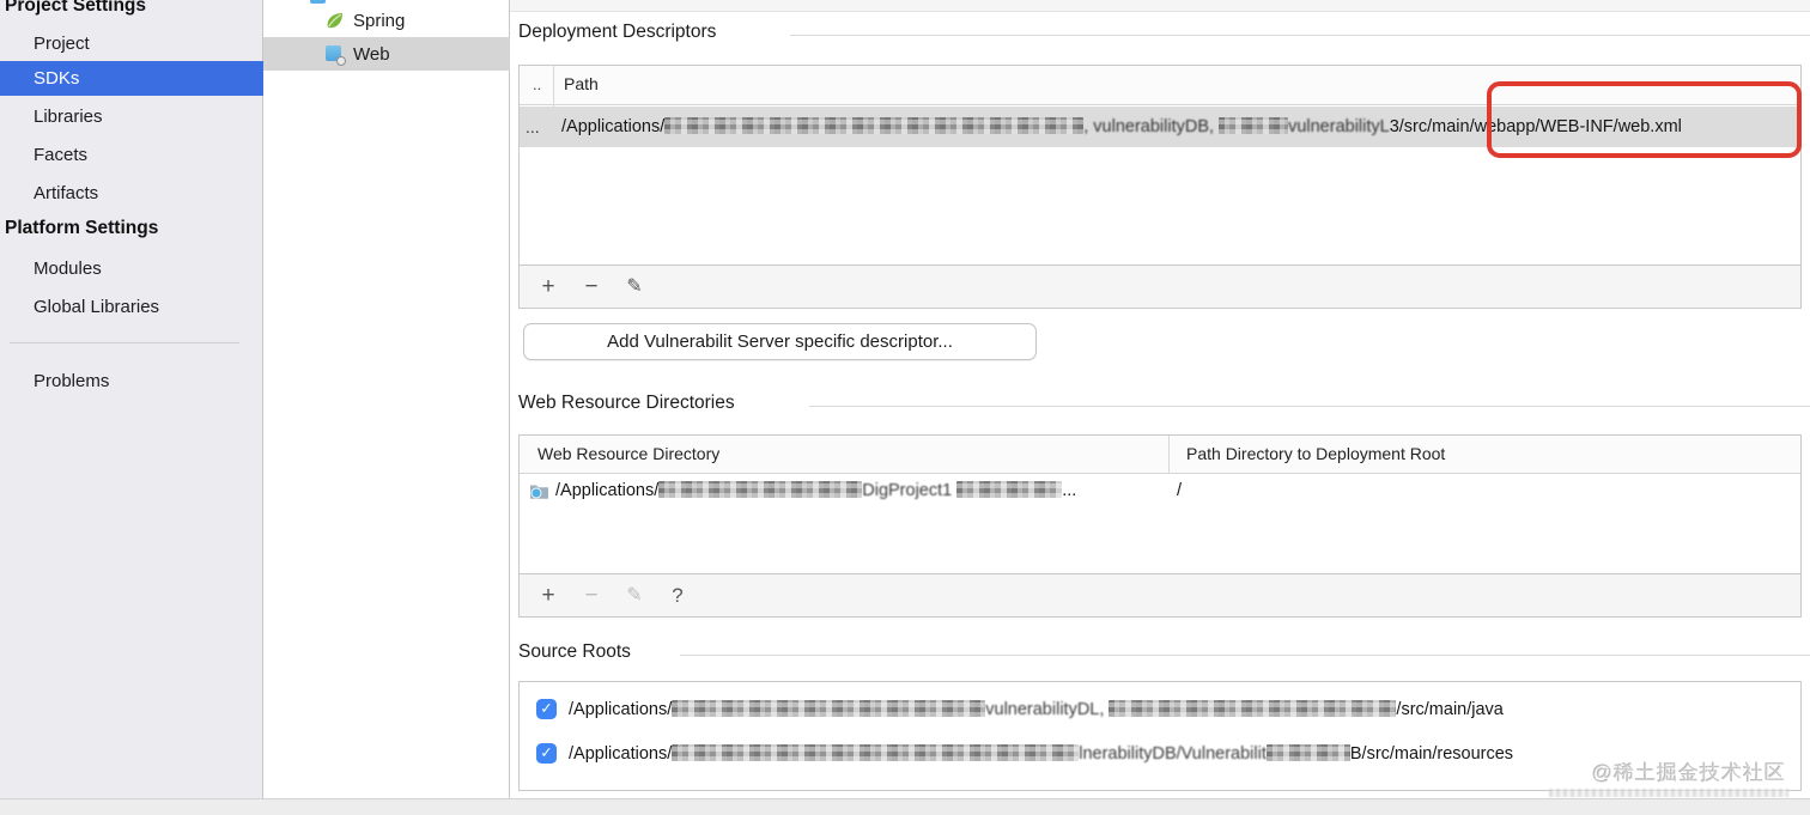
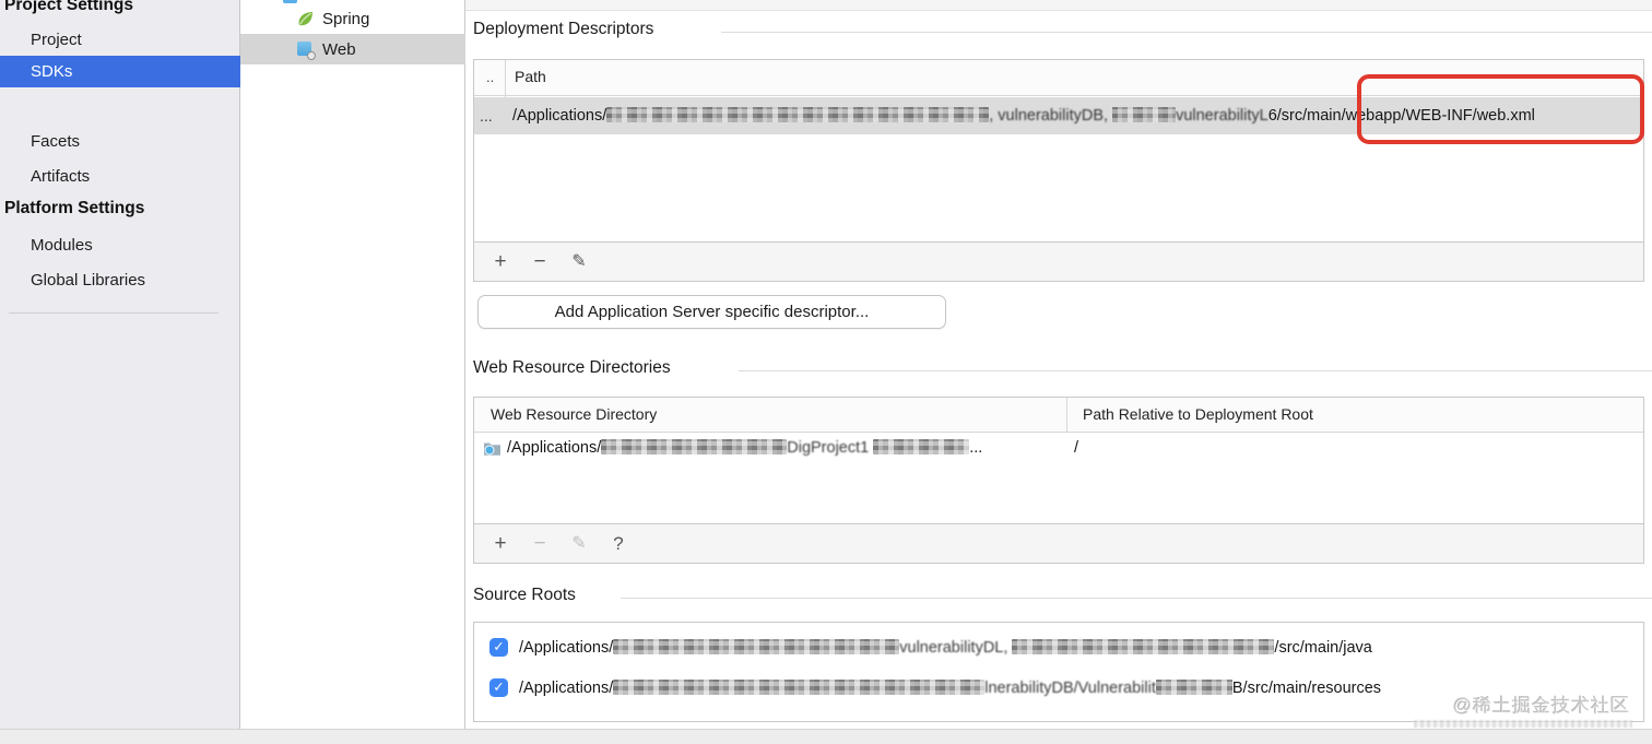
  Project Settings
  Project
  SDKs
- Libraries
  Facets
  Artifacts
  Platform Settings
  Modules
  Global Libraries
- Problems
  Spring
  Web
  Deployment Descriptors
  ..
  Path
  ...
- /Applications/ , vulnerabilityDB, vulnerabilityL3/src/main/webapp/WEB-INF/web.xml
+ /Applications/ , vulnerabilityDB, vulnerabilityL6/src/main/webapp/WEB-INF/web.xml
  +
  −
  ✎
- Add Vulnerabilit Server specific descriptor...
+ Add Application Server specific descriptor...
  Web Resource Directories
  Web Resource Directory
- Path Directory to Deployment Root
+ Path Relative to Deployment Root
  /Applications/ DigProject1 ...
  /
  +
  −
  ✎
  ?
  Source Roots
  /Applications/ vulnerabilityDL, /src/main/java
  /Applications/ lnerabilityDB/Vulnerabilit B/src/main/resources
  @稀土掘金技术社区
